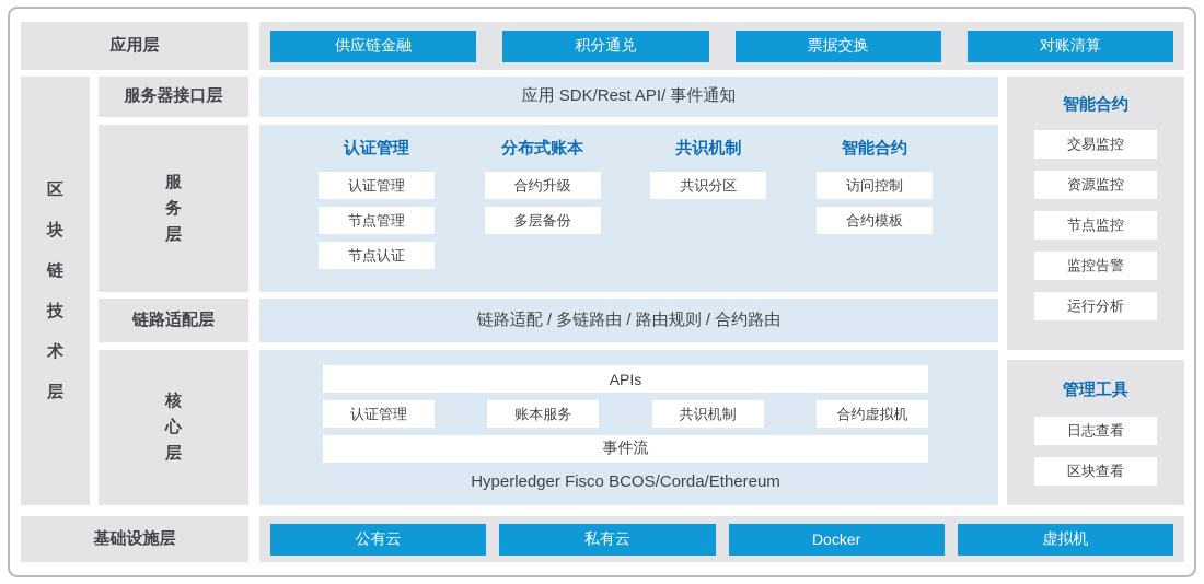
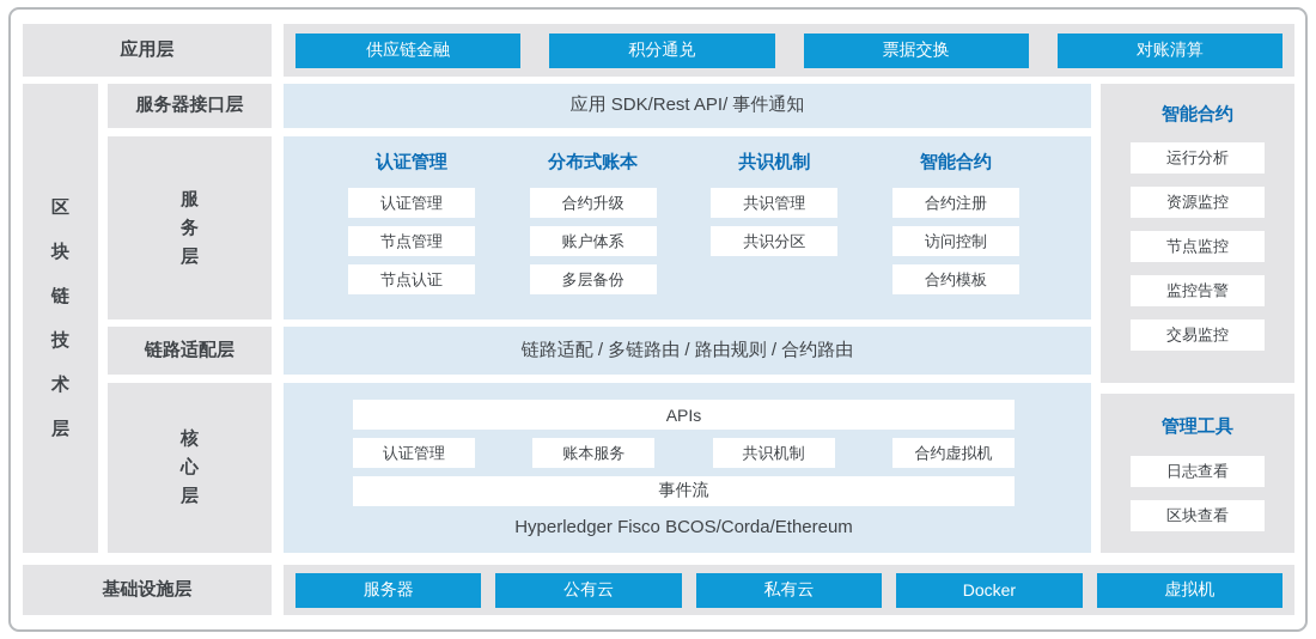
  应用层
  供应链金融
  积分通兑
  票据交换
  对账清算
  区
  块
  链
  技
  术
  层
  服务器接口层
  服
  务
  层
  链路适配层
  核
  心
  层
  应用 SDK/Rest API/ 事件通知
  认证管理
  认证管理
  节点管理
  节点认证
  分布式账本
  合约升级
+ 账户体系
  多层备份
  共识机制
+ 共识管理
  共识分区
  智能合约
+ 合约注册
  访问控制
  合约模板
  链路适配 / 多链路由 / 路由规则 / 合约路由
  APIs
  认证管理
  账本服务
  共识机制
  合约虚拟机
  事件流
  Hyperledger Fisco BCOS/Corda/Ethereum
  智能合约
- 交易监控
+ 运行分析
  资源监控
  节点监控
  监控告警
- 运行分析
+ 交易监控
  管理工具
  日志查看
  区块查看
  基础设施层
+ 服务器
  公有云
  私有云
  Docker
  虚拟机
